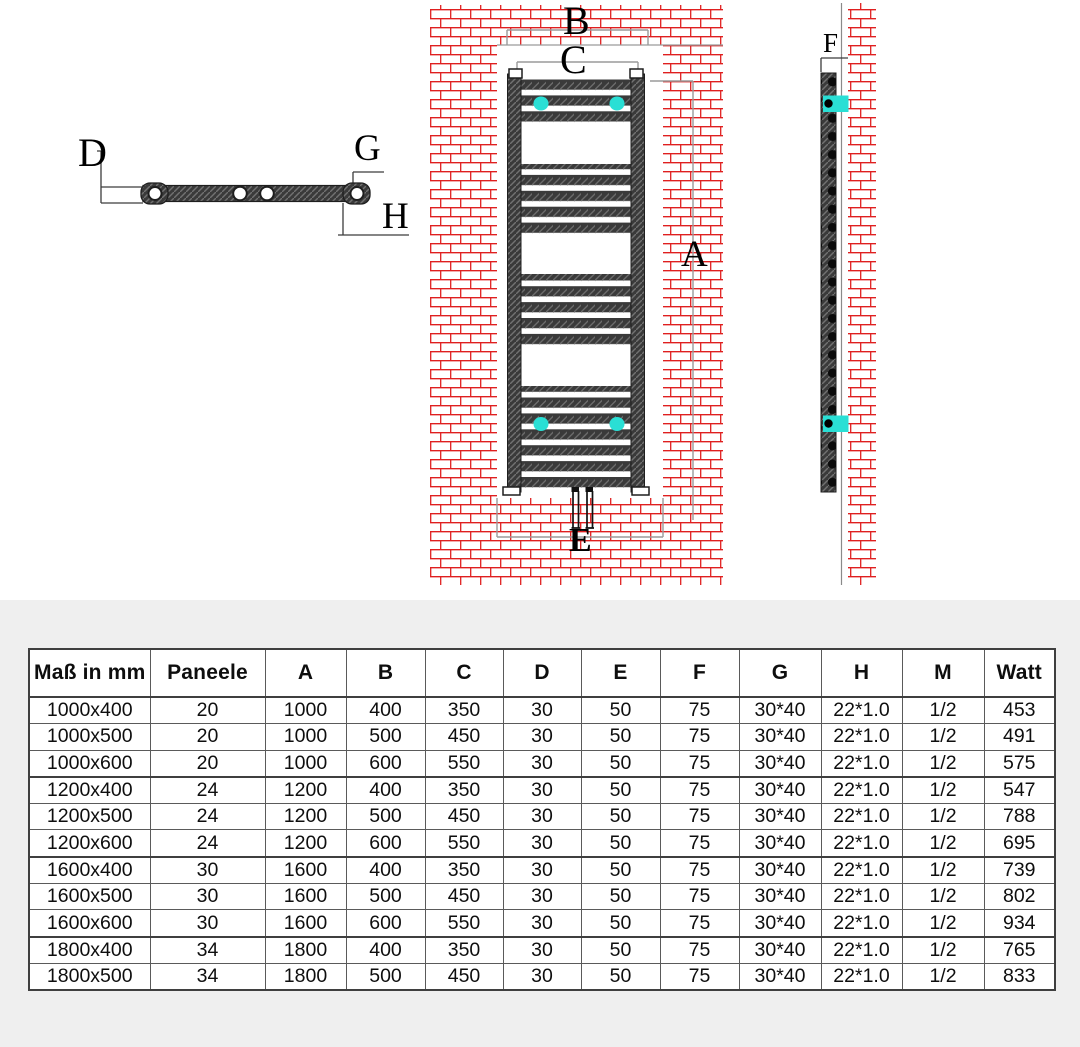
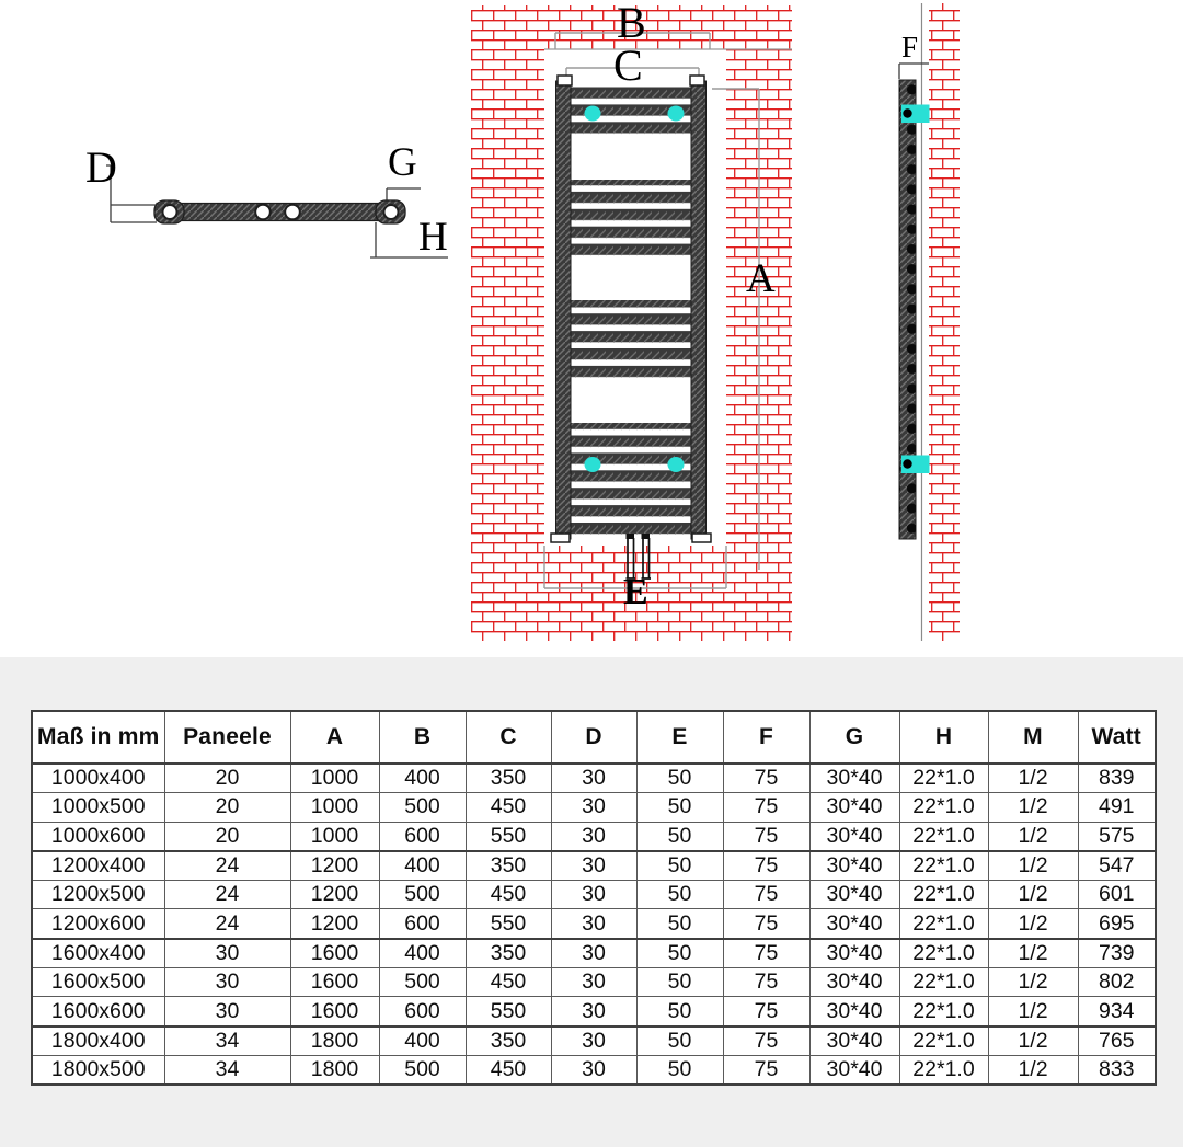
  D
  G
  H
  B
  C
  A
  E
  F
  Maß in mm	Paneele	A	B	C	D	E	F	G	H	M	Watt
- 1000x400	20	1000	400	350	30	50	75	30*40	22*1.0	1/2	453
+ 1000x400	20	1000	400	350	30	50	75	30*40	22*1.0	1/2	839
  1000x500	20	1000	500	450	30	50	75	30*40	22*1.0	1/2	491
  1000x600	20	1000	600	550	30	50	75	30*40	22*1.0	1/2	575
  1200x400	24	1200	400	350	30	50	75	30*40	22*1.0	1/2	547
- 1200x500	24	1200	500	450	30	50	75	30*40	22*1.0	1/2	788
+ 1200x500	24	1200	500	450	30	50	75	30*40	22*1.0	1/2	601
  1200x600	24	1200	600	550	30	50	75	30*40	22*1.0	1/2	695
  1600x400	30	1600	400	350	30	50	75	30*40	22*1.0	1/2	739
  1600x500	30	1600	500	450	30	50	75	30*40	22*1.0	1/2	802
  1600x600	30	1600	600	550	30	50	75	30*40	22*1.0	1/2	934
  1800x400	34	1800	400	350	30	50	75	30*40	22*1.0	1/2	765
  1800x500	34	1800	500	450	30	50	75	30*40	22*1.0	1/2	833
